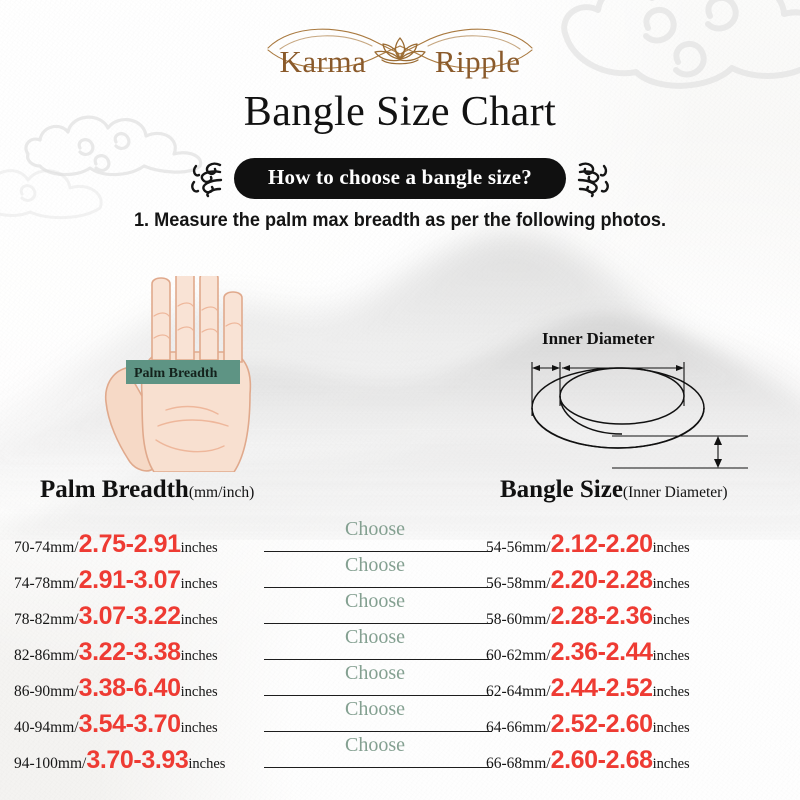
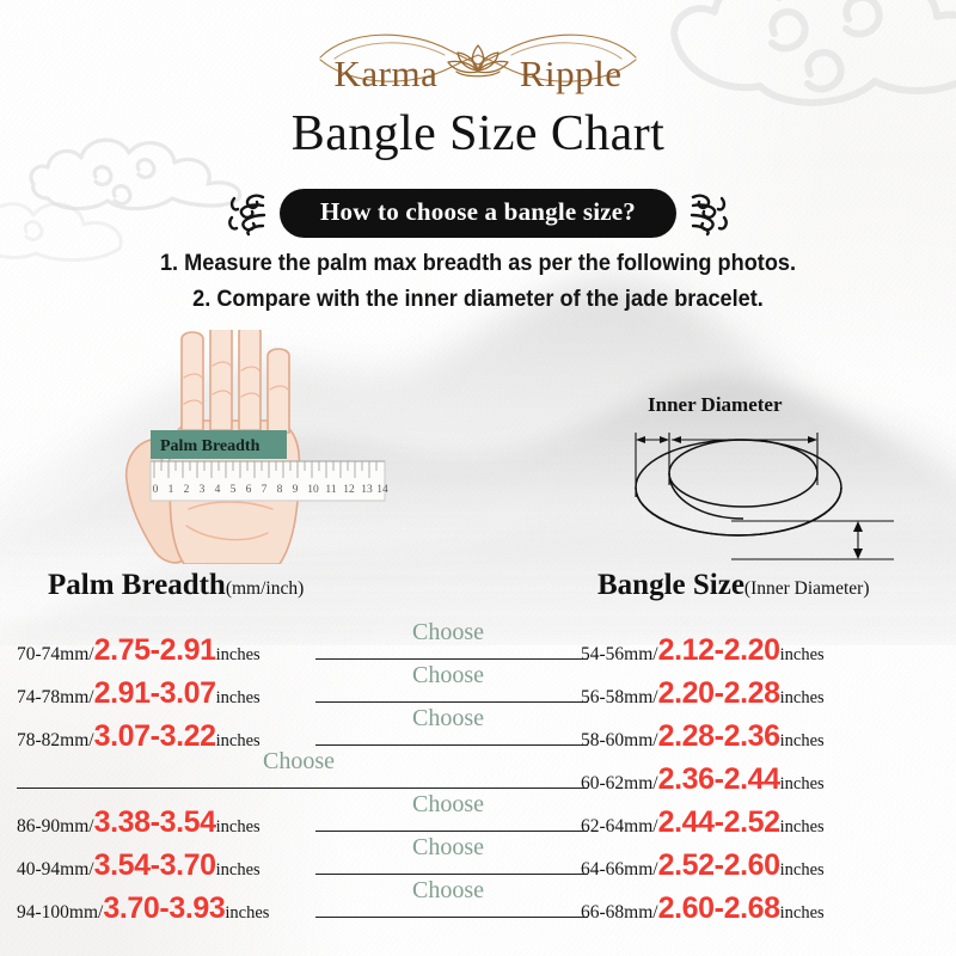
  Karma Ripple
  Bangle Size Chart
  How to choose a bangle size?
  1. Measure the palm max breadth as per the following photos.
+ 2. Compare with the inner diameter of the jade bracelet.
+ 0
+ 1
+ 2
+ 3
+ 4
+ 5
+ 6
+ 7
+ 8
+ 9
+ 10
+ 11
+ 12
+ 13
+ 14
  Palm Breadth
  Inner Diameter
  Palm Breadth(mm/inch)
  Bangle Size(Inner Diameter)
  70-74mm/2.75-2.91inches
  Choose
  54-56mm/2.12-2.20inches
  74-78mm/2.91-3.07inches
  Choose
  56-58mm/2.20-2.28inches
  78-82mm/3.07-3.22inches
  Choose
  58-60mm/2.28-2.36inches
- 82-86mm/3.22-3.38inches
  Choose
  60-62mm/2.36-2.44inches
- 86-90mm/3.38-6.40inches
+ 86-90mm/3.38-3.54inches
  Choose
  62-64mm/2.44-2.52inches
  40-94mm/3.54-3.70inches
  Choose
  64-66mm/2.52-2.60inches
  94-100mm/3.70-3.93inches
  Choose
  66-68mm/2.60-2.68inches
